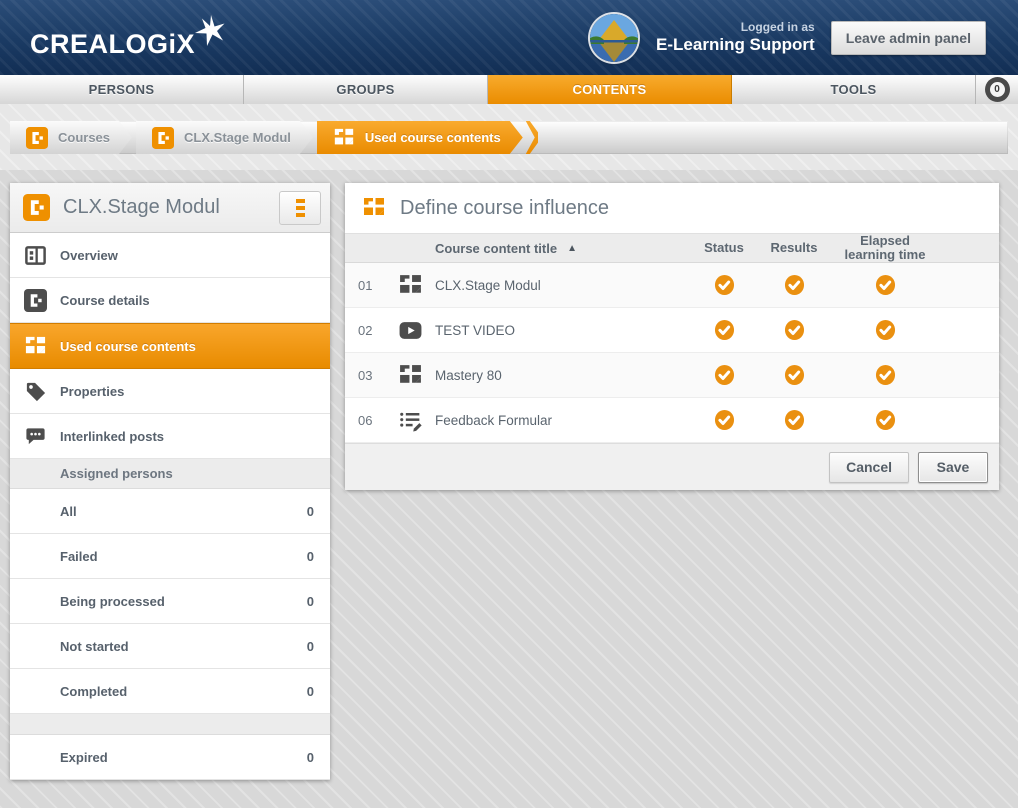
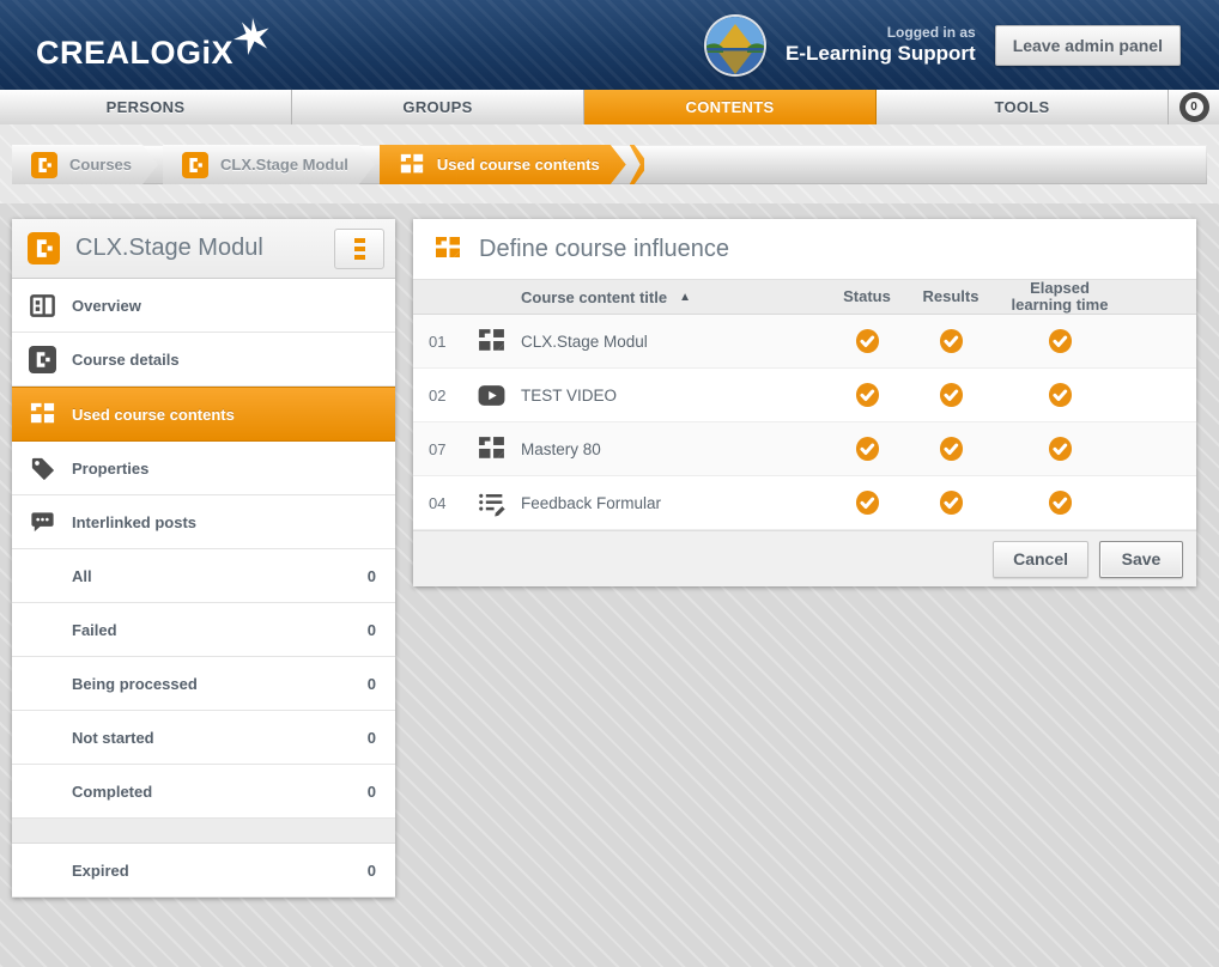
  CREALOGiX
  Logged in as
  E-Learning Support
  Leave admin panel
  PERSONS
  GROUPS
  CONTENTS
  TOOLS
  0
  Courses
  CLX.Stage Modul
  Used course contents
  CLX.Stage Modul
  Overview
  Course details
  Used course contents
  Properties
  Interlinked posts
- Assigned persons
  All
  0
  Failed
  0
  Being processed
  0
  Not started
  0
  Completed
  0
  Expired
  0
  Define course influence
  Course content title
  ▲
  Status
  Results
  Elapsed learning time
  01
  CLX.Stage Modul
  02
  TEST VIDEO
- 03
+ 07
  Mastery 80
- 06
+ 04
  Feedback Formular
  Cancel
  Save
